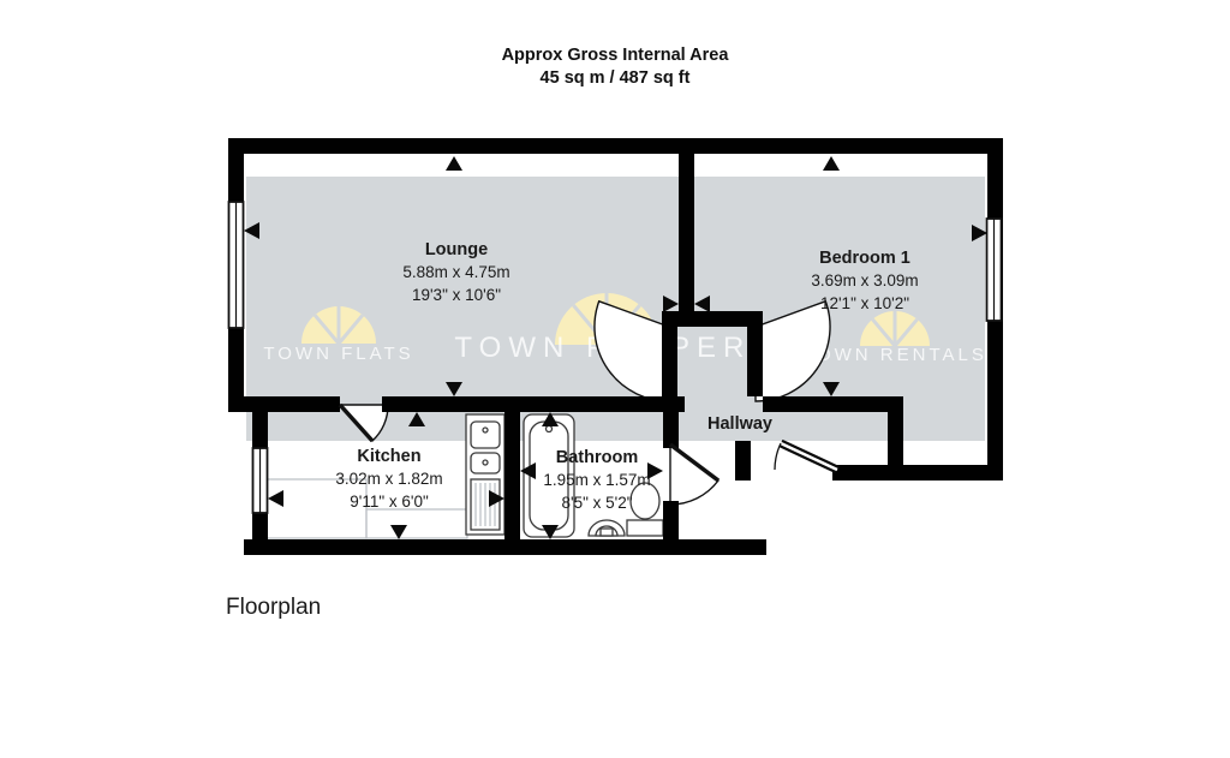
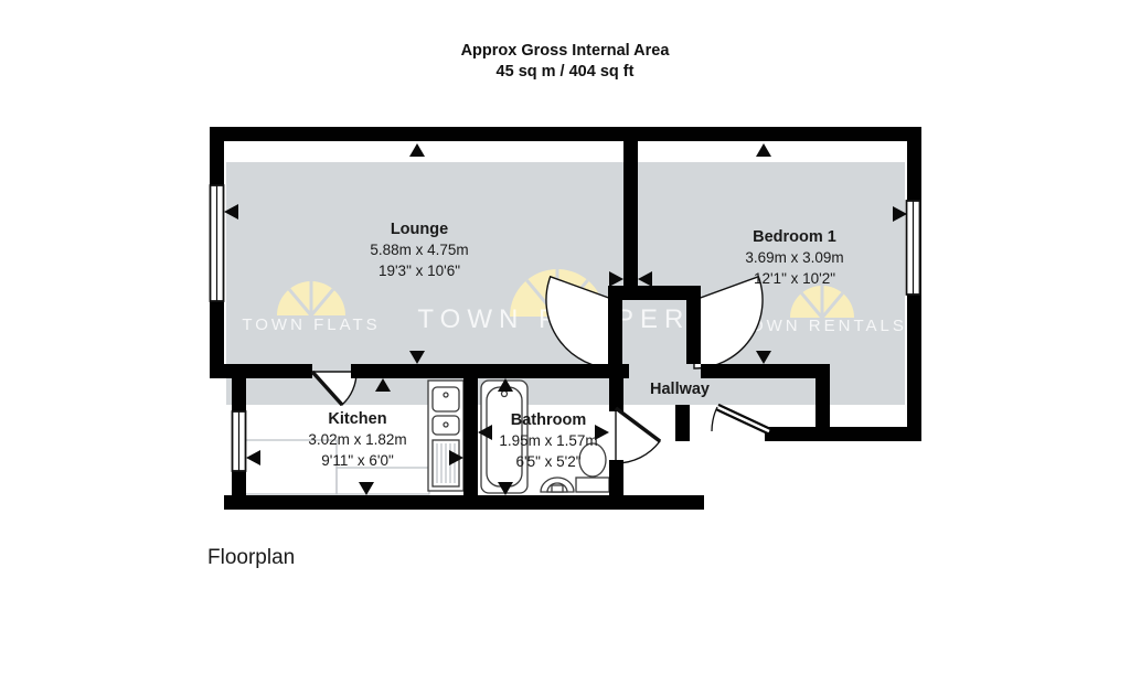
  Approx Gross Internal Area
- 45 sq m / 487 sq ft
+ 45 sq m / 404 sq ft
  TOWN FLATS
  OWN RENTALS
  Lounge
  5.88m x 4.75m
  19'3" x 10'6"
  Bedroom 1
  3.69m x 3.09m
  12'1" x 10'2"
  Kitchen
  3.02m x 1.82m
  9'11" x 6'0"
  Bathroom
  1.95m x 1.57m
- 8'5" x 5'2"
+ 6'5" x 5'2"
  Hallway
  Floorplan
